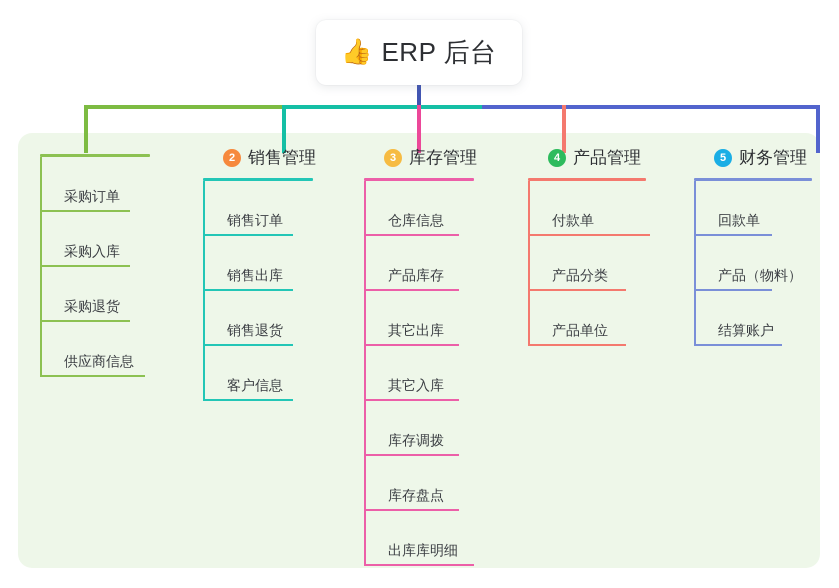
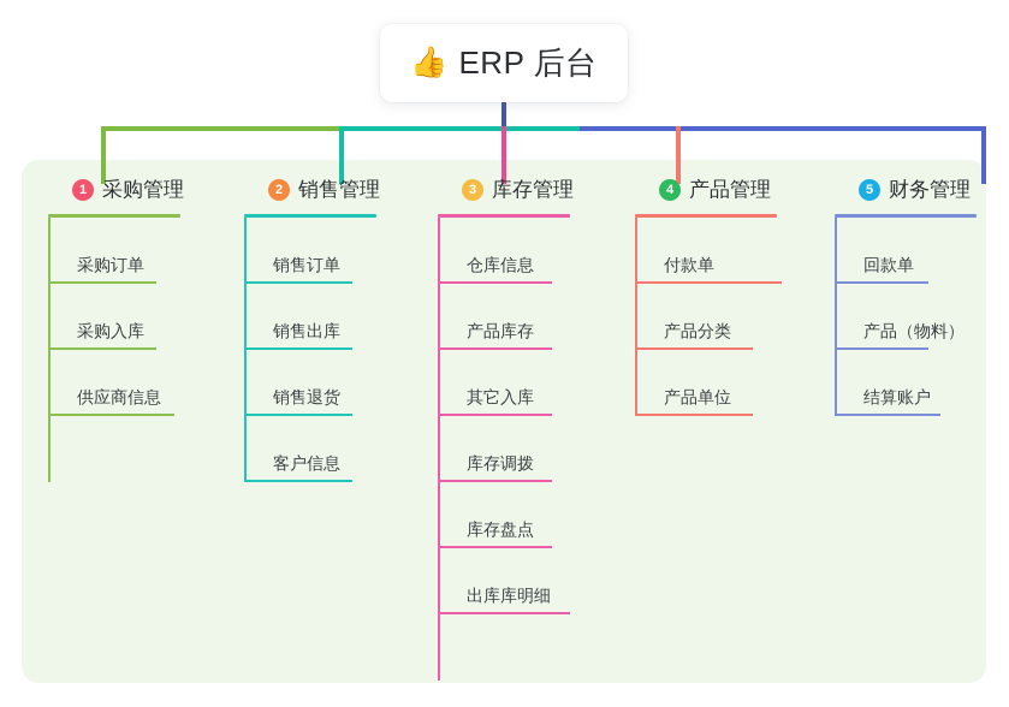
  👍
  ERP 后台
+ 1
+ 采购管理
  采购订单
  采购入库
- 采购退货
  供应商信息
  2
  销售管理
  销售订单
  销售出库
  销售退货
  客户信息
  3
  库存管理
  仓库信息
  产品库存
- 其它出库
  其它入库
  库存调拨
  库存盘点
  出库库明细
  4
  产品管理
  付款单
  产品分类
  产品单位
  5
  财务管理
  回款单
  产品（物料）
  结算账户
